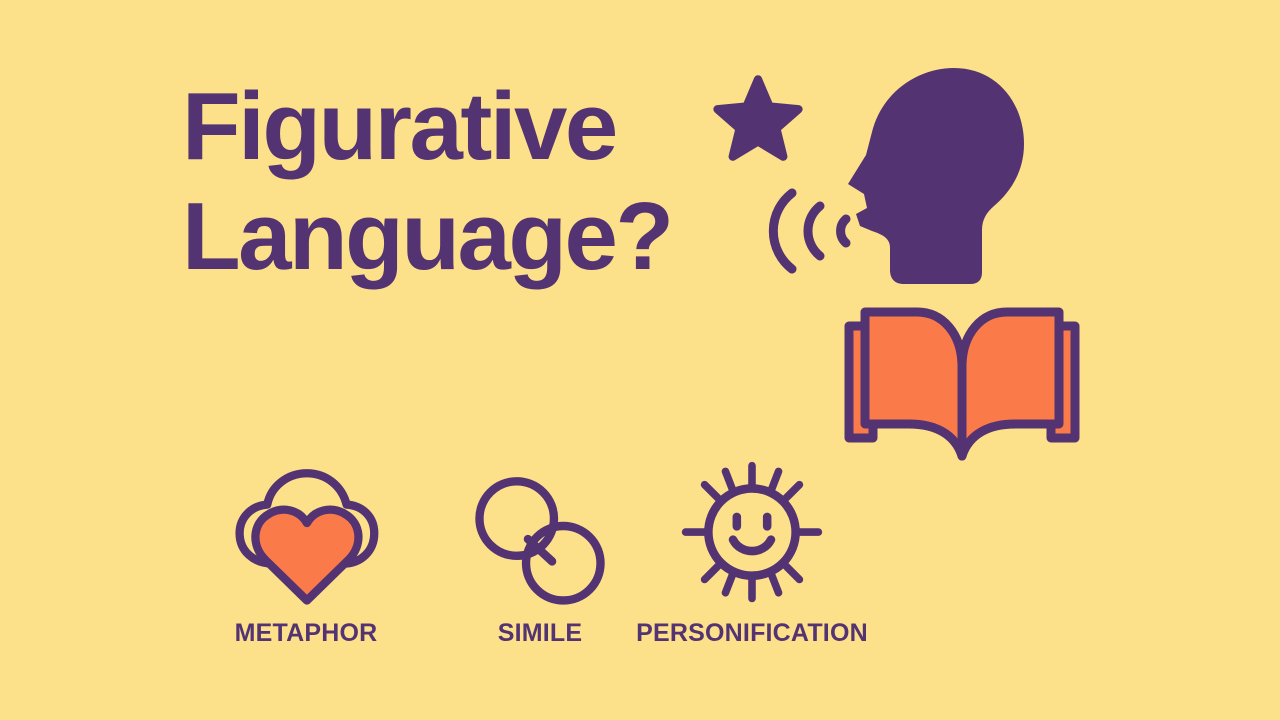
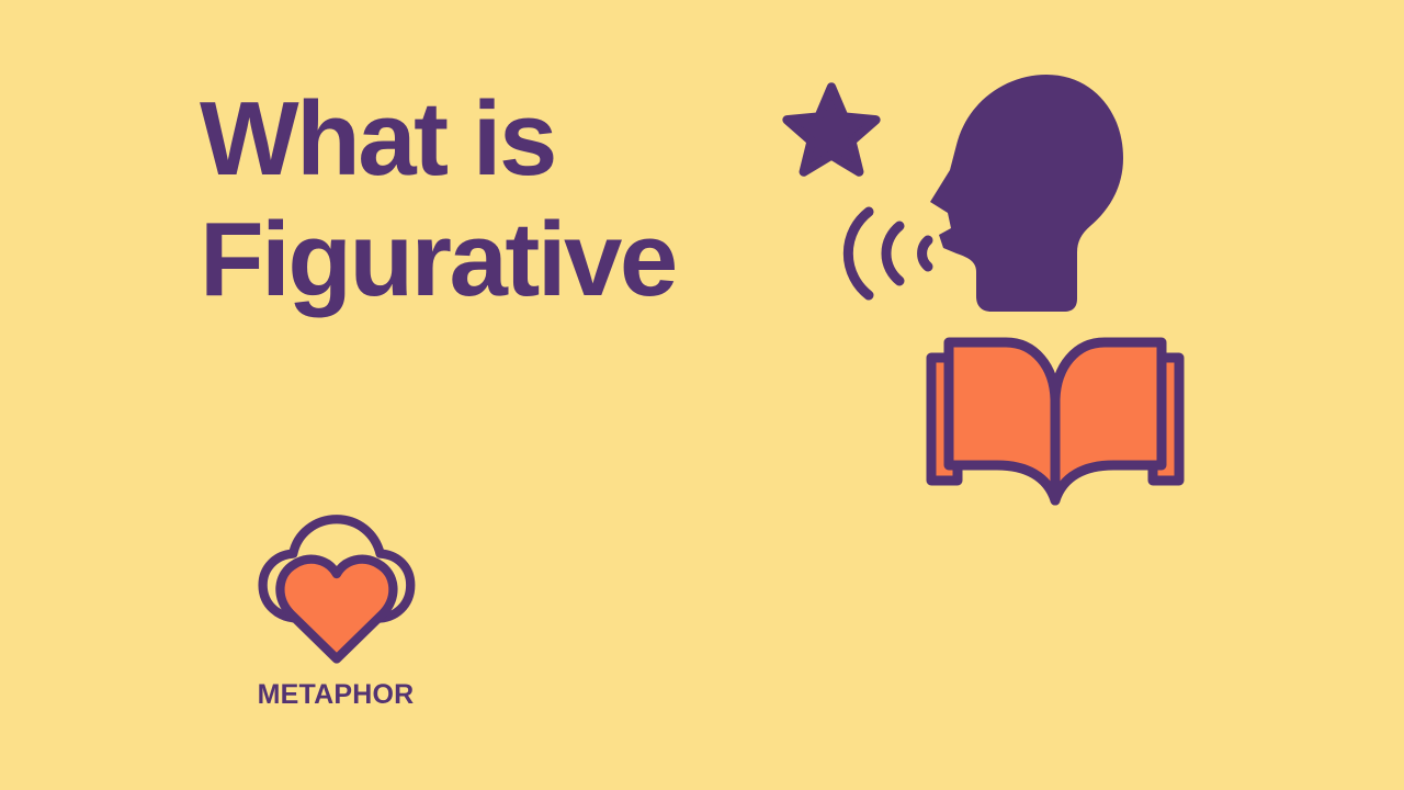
+ What is
  Figurative
- Language?
  METAPHOR
- SIMILE
- PERSONIFICATION
